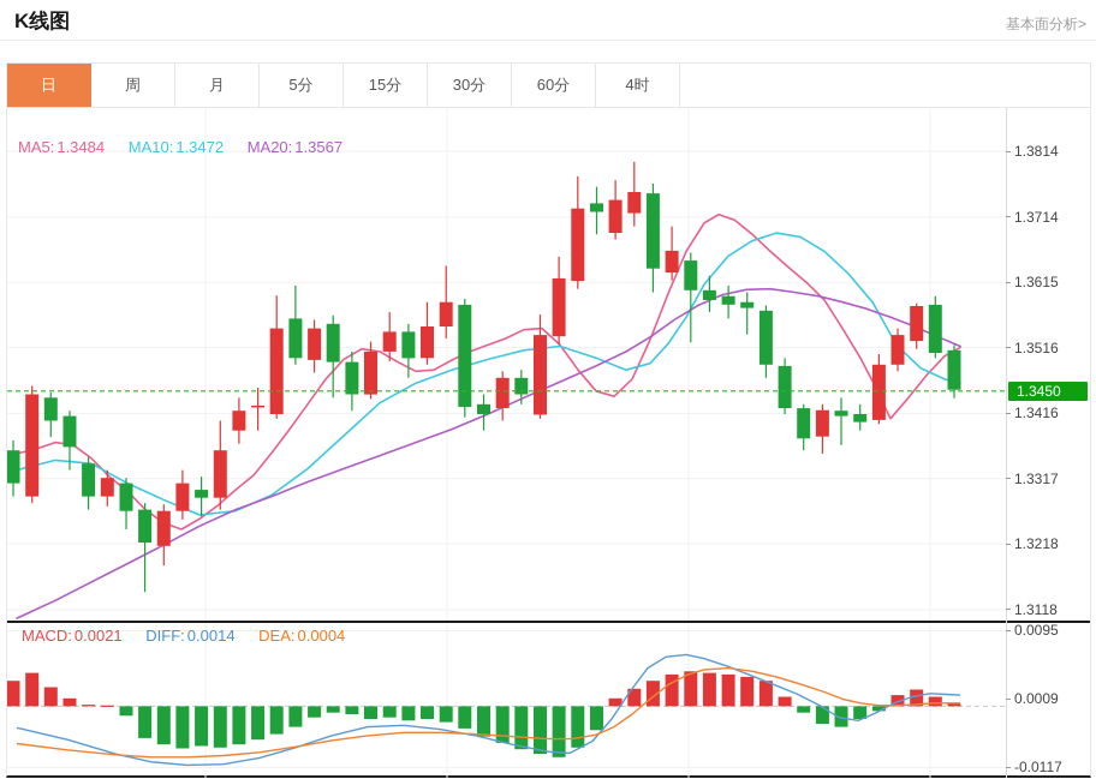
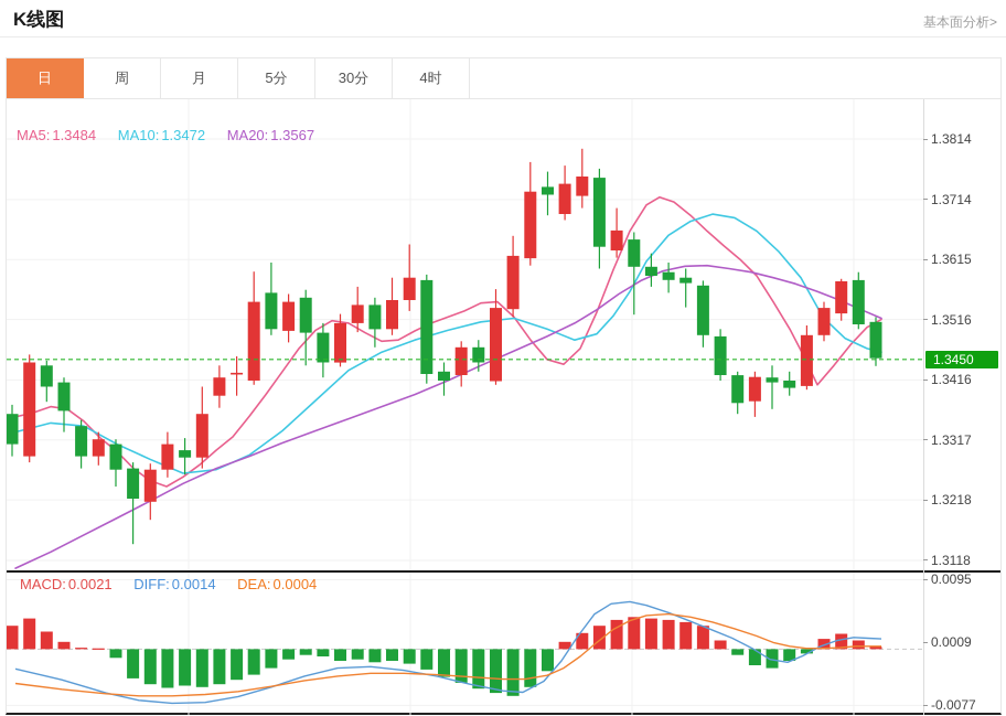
  K线图
  基本面分析>
  日
  周
  月
  5分
- 15分
  30分
- 60分
  4时
  1.3814
  1.3714
  1.3615
  1.3516
  1.3416
  1.3317
  1.3218
  1.3118
  1.3450
  0.0095
  0.0009
- -0.0117
+ -0.0077
  MA5: 1.3484 MA10: 1.3472 MA20: 1.3567
  MACD: 0.0021 DIFF: 0.0014 DEA: 0.0004
